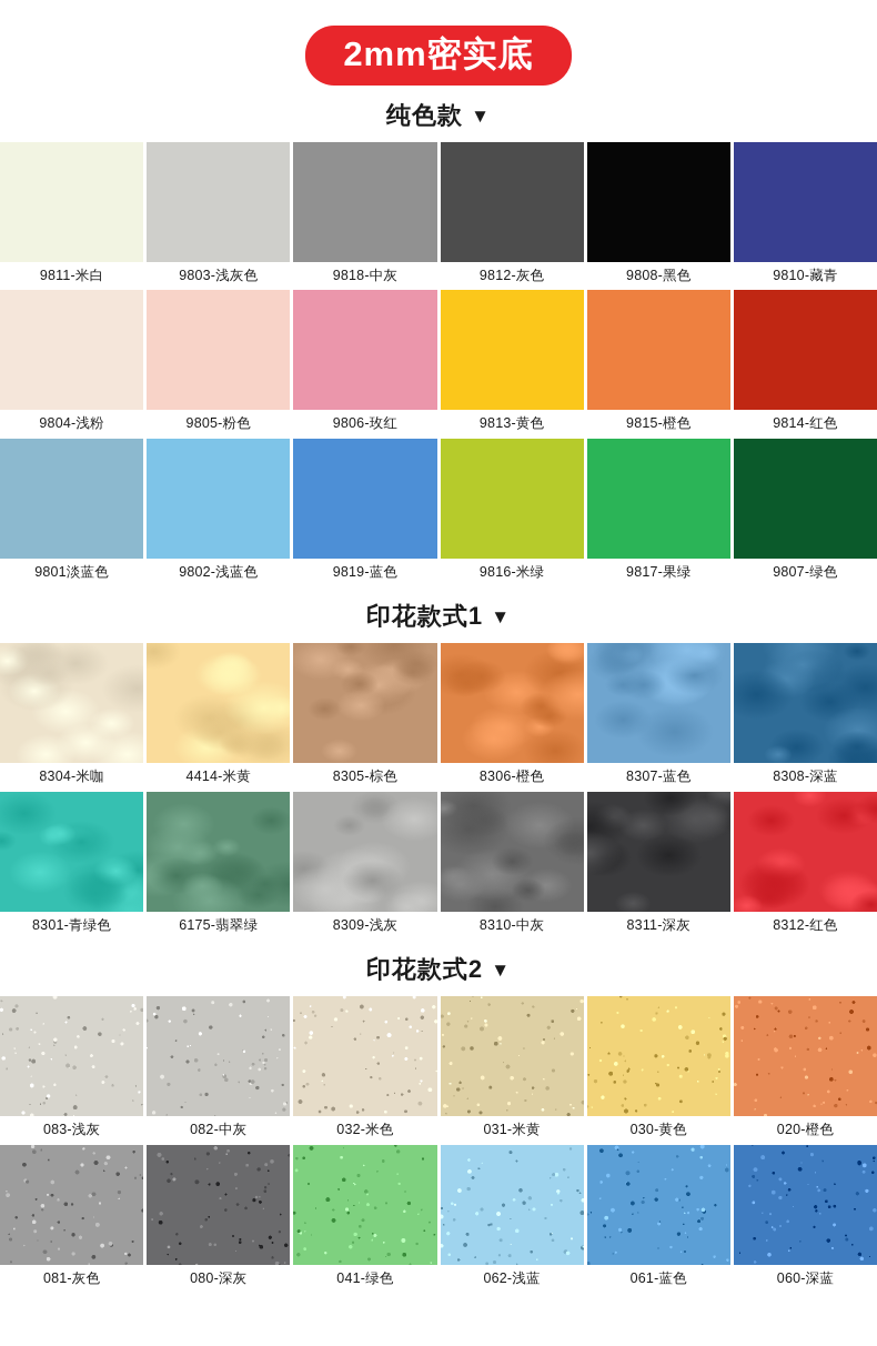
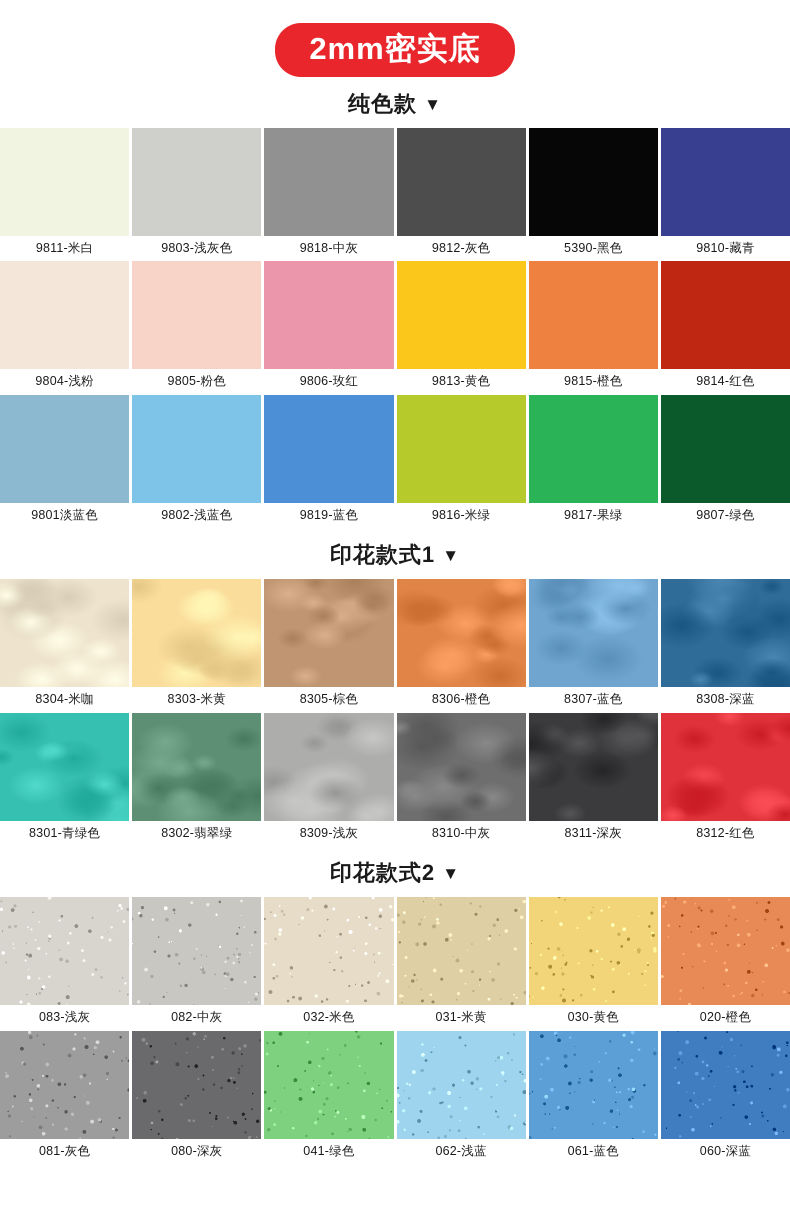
  2mm密实底
  纯色款 ▼
  9811-米白
  9803-浅灰色
  9818-中灰
  9812-灰色
- 9808-黑色
+ 5390-黑色
  9810-藏青
  9804-浅粉
  9805-粉色
  9806-玫红
  9813-黄色
  9815-橙色
  9814-红色
  9801淡蓝色
  9802-浅蓝色
  9819-蓝色
  9816-米绿
  9817-果绿
  9807-绿色
  印花款式1 ▼
  8304-米咖
- 4414-米黄
+ 8303-米黄
  8305-棕色
  8306-橙色
  8307-蓝色
  8308-深蓝
  8301-青绿色
- 6175-翡翠绿
+ 8302-翡翠绿
  8309-浅灰
  8310-中灰
  8311-深灰
  8312-红色
  印花款式2 ▼
  083-浅灰
  082-中灰
  032-米色
  031-米黄
  030-黄色
  020-橙色
  081-灰色
  080-深灰
  041-绿色
  062-浅蓝
  061-蓝色
  060-深蓝
